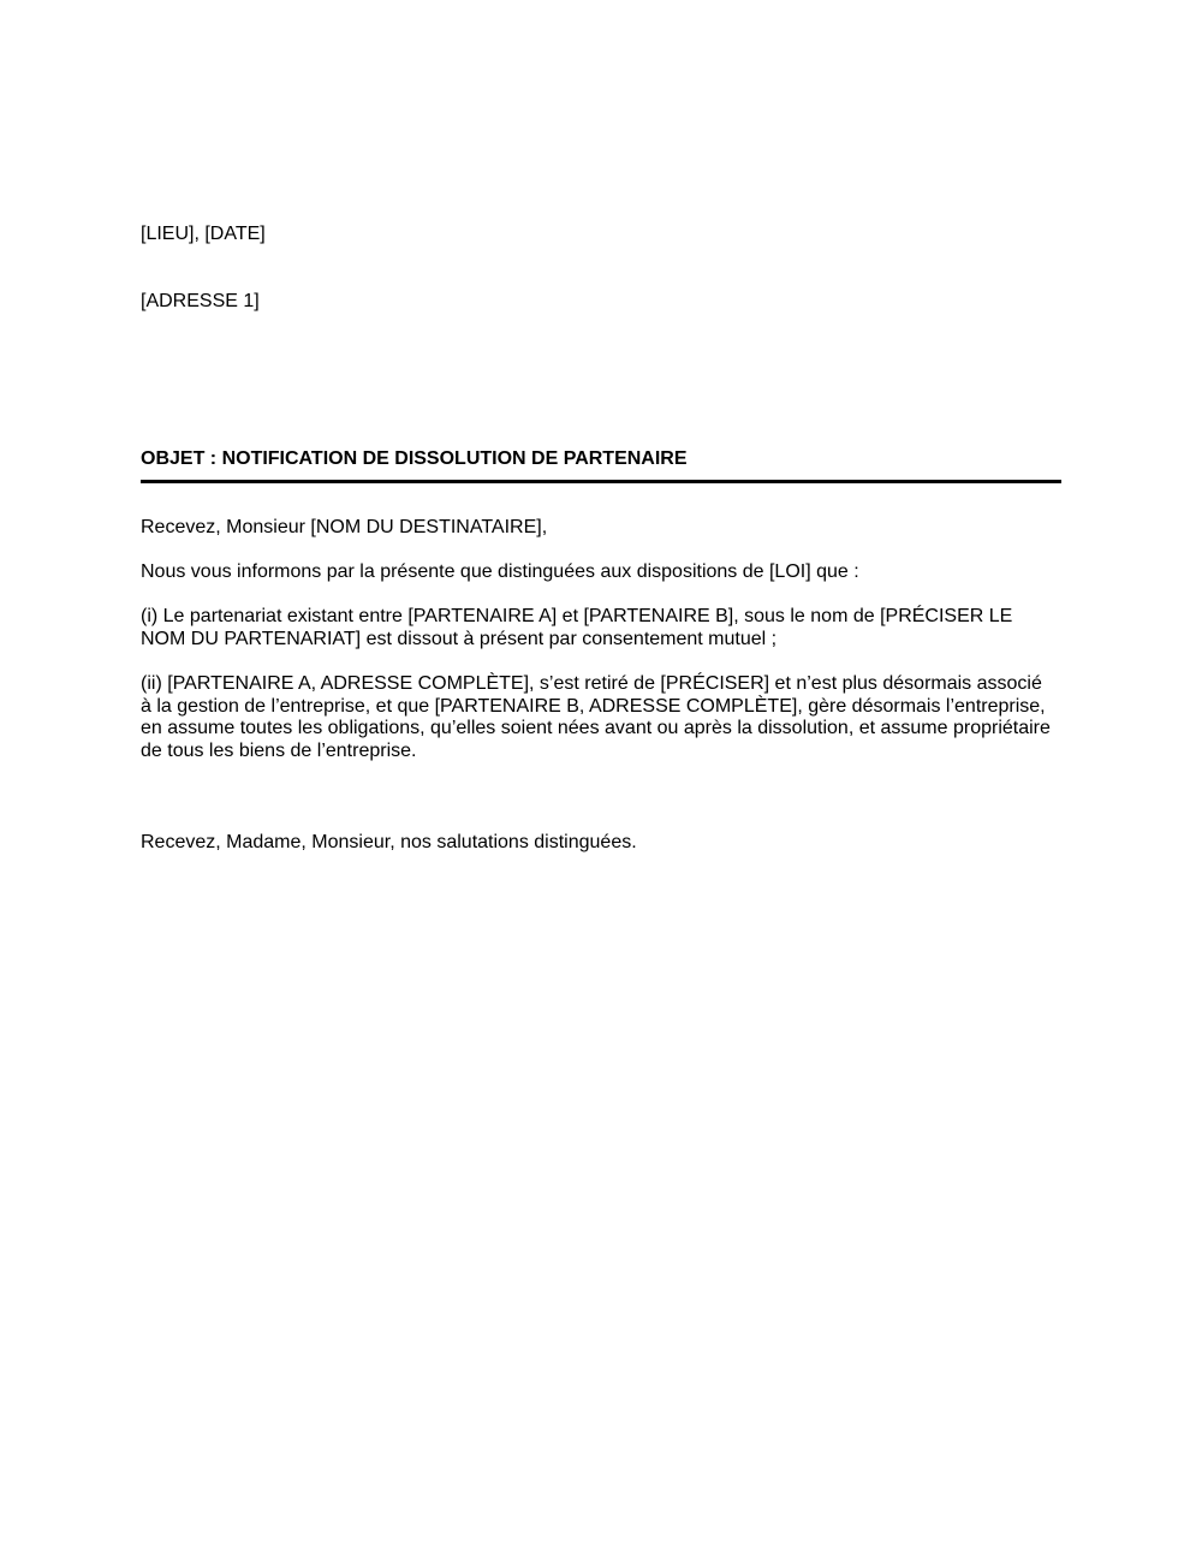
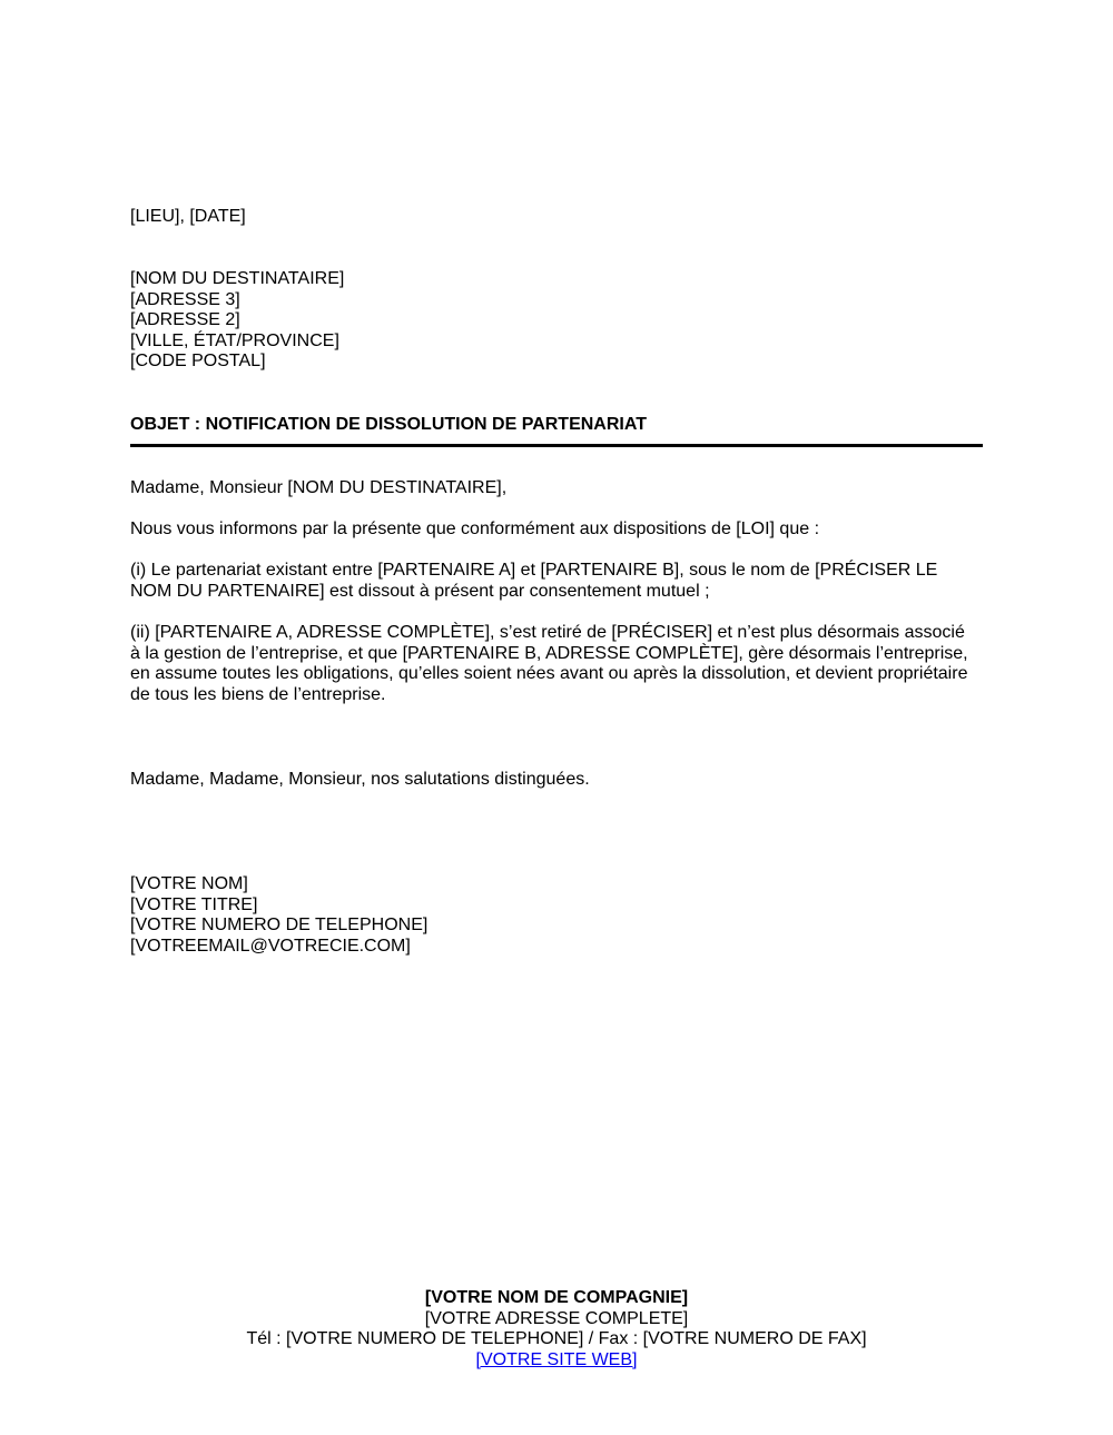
  [LIEU], [DATE]
+ [NOM DU DESTINATAIRE]
- [ADRESSE 1]
+ [ADRESSE 3]
+ [ADRESSE 2]
+ [VILLE, ÉTAT/PROVINCE]
+ [CODE POSTAL]
- OBJET : NOTIFICATION DE DISSOLUTION DE PARTENAIRE
+ OBJET : NOTIFICATION DE DISSOLUTION DE PARTENARIAT
- Recevez, Monsieur [NOM DU DESTINATAIRE],
+ Madame, Monsieur [NOM DU DESTINATAIRE],
- Nous vous informons par la présente que distinguées aux dispositions de [LOI] que :
+ Nous vous informons par la présente que conformément aux dispositions de [LOI] que :
- (i) Le partenariat existant entre [PARTENAIRE A] et [PARTENAIRE B], sous le nom de [PRÉCISER LE NOM DU PARTENARIAT] est dissout à présent par consentement mutuel ;
+ (i) Le partenariat existant entre [PARTENAIRE A] et [PARTENAIRE B], sous le nom de [PRÉCISER LE NOM DU PARTENAIRE] est dissout à présent par consentement mutuel ;
- (ii) [PARTENAIRE A, ADRESSE COMPLÈTE], s’est retiré de [PRÉCISER] et n’est plus désormais associé à la gestion de l’entreprise, et que [PARTENAIRE B, ADRESSE COMPLÈTE], gère désormais l’entreprise, en assume toutes les obligations, qu’elles soient nées avant ou après la dissolution, et assume propriétaire de tous les biens de l’entreprise.
+ (ii) [PARTENAIRE A, ADRESSE COMPLÈTE], s’est retiré de [PRÉCISER] et n’est plus désormais associé à la gestion de l’entreprise, et que [PARTENAIRE B, ADRESSE COMPLÈTE], gère désormais l’entreprise, en assume toutes les obligations, qu’elles soient nées avant ou après la dissolution, et devient propriétaire de tous les biens de l’entreprise.
- Recevez, Madame, Monsieur, nos salutations distinguées.
+ Madame, Madame, Monsieur, nos salutations distinguées.
+ [VOTRE NOM]
+ [VOTRE TITRE]
+ [VOTRE NUMERO DE TELEPHONE]
+ [VOTREEMAIL@VOTRECIE.COM]
+ [VOTRE NOM DE COMPAGNIE]
+ [VOTRE ADRESSE COMPLETE]
+ Tél : [VOTRE NUMERO DE TELEPHONE] / Fax : [VOTRE NUMERO DE FAX]
+ [VOTRE SITE WEB]
